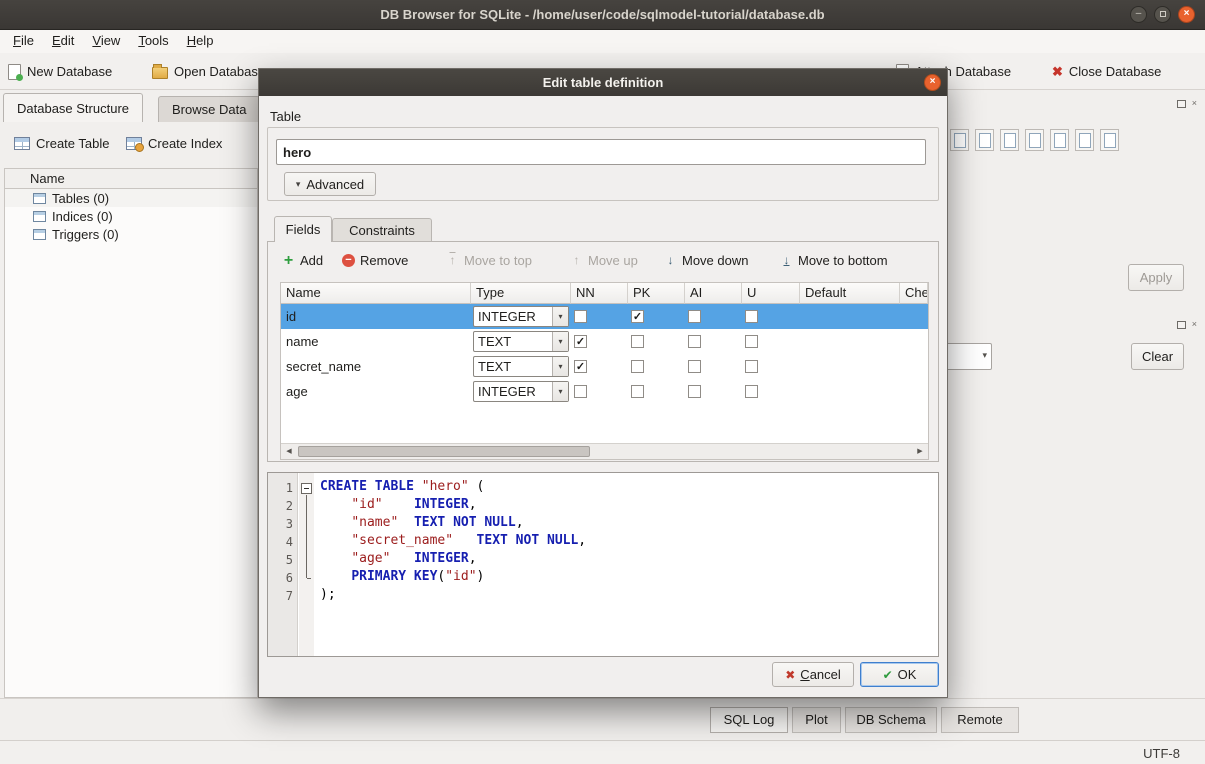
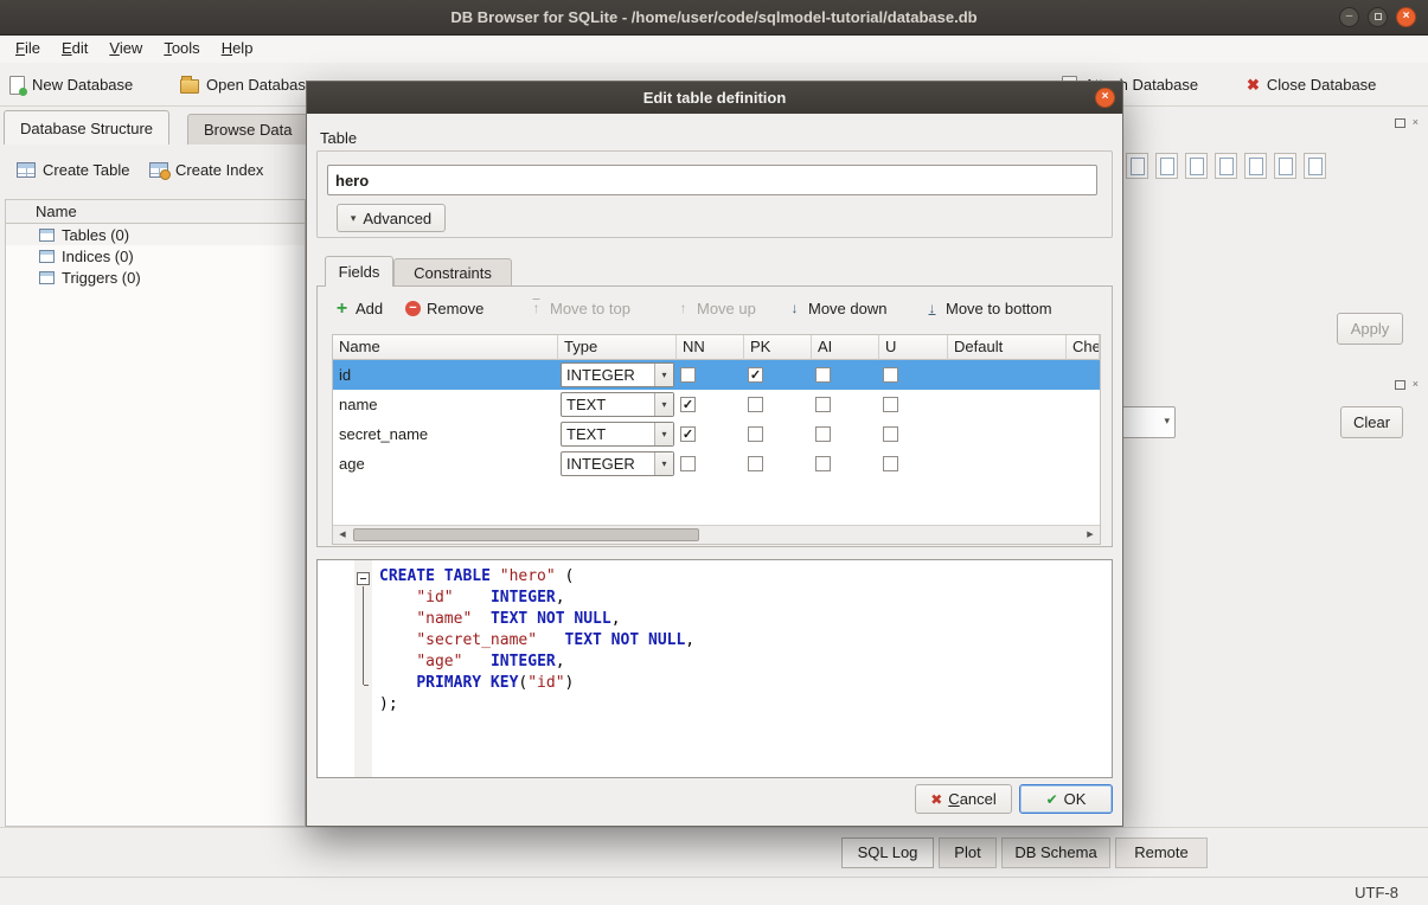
  DB Browser for SQLite - /home/user/code/sqlmodel-tutorial/database.db
  –
  ×
  File
  Edit
  View
  Tools
  Help
  New Database
  Open Databas
  ✖
  Close Database
  Database Structure
  Browse Data
  ×
  Create Table
  Create Index
  Name
  Tables (0)
  Indices (0)
  Triggers (0)
  Apply
  ×
  ▾
  Clear
  SQL Log
  Plot
  DB Schema
  Remote
  UTF-8
  Edit table definition
  ×
  Table
  hero
  ▾
  Advanced
  Fields
  Constraints
  +
  Add
  −
  Remove
  ↑
  Move to top
  ↑
  Move up
  ↓
  Move down
  ↓
  Move to bottom
  Name
  Type
  NN
  PK
  AI
  U
  Default
  id
  INTEGER
  ▾
  ✓
  name
  TEXT
  ▾
  ✓
  secret_name
  TEXT
  ▾
  ✓
  age
  INTEGER
  ▾
- 1
- 2
- 3
- 4
- 5
- 6
- 7
  CREATE TABLE "hero" (
  "id" INTEGER,
  "name" TEXT NOT NULL,
  "secret_name" TEXT NOT NULL,
  "age" INTEGER,
  PRIMARY KEY("id")
  );
  ✖
  Cancel
  ✔
  OK
